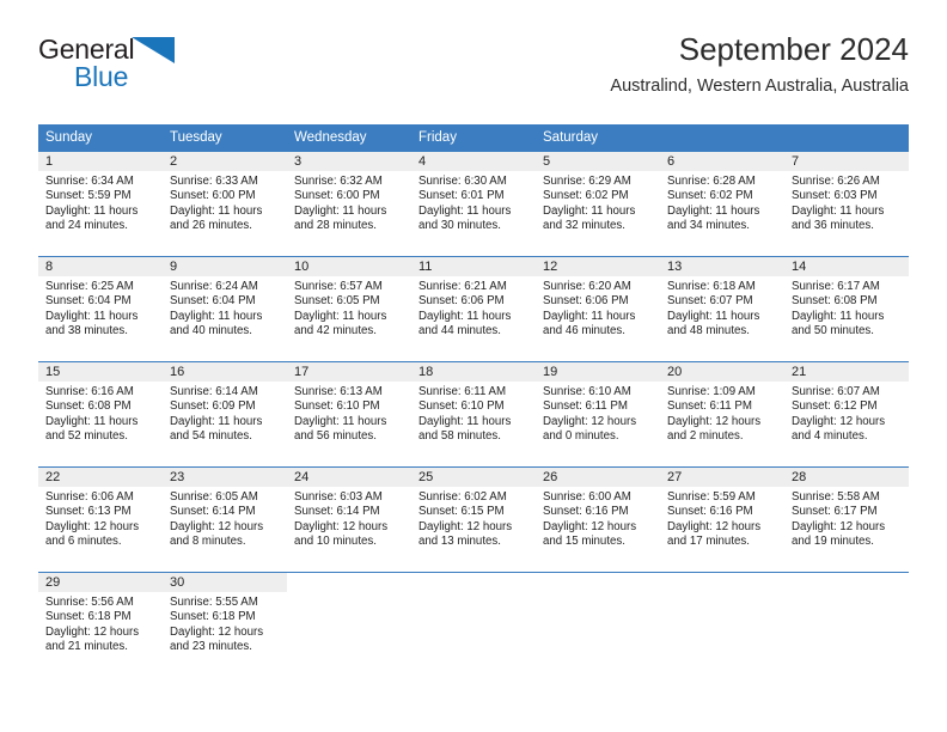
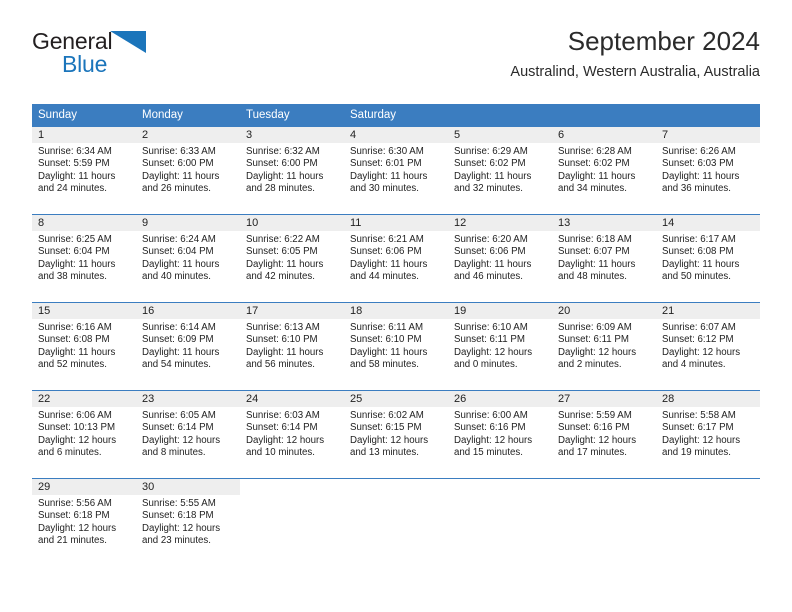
  General
  Blue
  September 2024
  Australind, Western Australia, Australia
  Sunday
+ Monday
  Tuesday
- Wednesday
- Friday
  Saturday
  1
  Sunrise: 6:34 AM
  Sunset: 5:59 PM
  Daylight: 11 hours
  and 24 minutes.
  2
  Sunrise: 6:33 AM
  Sunset: 6:00 PM
  Daylight: 11 hours
  and 26 minutes.
  3
  Sunrise: 6:32 AM
  Sunset: 6:00 PM
  Daylight: 11 hours
  and 28 minutes.
  4
  Sunrise: 6:30 AM
  Sunset: 6:01 PM
  Daylight: 11 hours
  and 30 minutes.
  5
  Sunrise: 6:29 AM
  Sunset: 6:02 PM
  Daylight: 11 hours
  and 32 minutes.
  6
  Sunrise: 6:28 AM
  Sunset: 6:02 PM
  Daylight: 11 hours
  and 34 minutes.
  7
  Sunrise: 6:26 AM
  Sunset: 6:03 PM
  Daylight: 11 hours
  and 36 minutes.
  8
  Sunrise: 6:25 AM
  Sunset: 6:04 PM
  Daylight: 11 hours
  and 38 minutes.
  9
  Sunrise: 6:24 AM
  Sunset: 6:04 PM
  Daylight: 11 hours
  and 40 minutes.
  10
- Sunrise: 6:57 AM
+ Sunrise: 6:22 AM
  Sunset: 6:05 PM
  Daylight: 11 hours
  and 42 minutes.
  11
  Sunrise: 6:21 AM
  Sunset: 6:06 PM
  Daylight: 11 hours
  and 44 minutes.
  12
  Sunrise: 6:20 AM
  Sunset: 6:06 PM
  Daylight: 11 hours
  and 46 minutes.
  13
  Sunrise: 6:18 AM
  Sunset: 6:07 PM
  Daylight: 11 hours
  and 48 minutes.
  14
  Sunrise: 6:17 AM
  Sunset: 6:08 PM
  Daylight: 11 hours
  and 50 minutes.
  15
  Sunrise: 6:16 AM
  Sunset: 6:08 PM
  Daylight: 11 hours
  and 52 minutes.
  16
  Sunrise: 6:14 AM
  Sunset: 6:09 PM
  Daylight: 11 hours
  and 54 minutes.
  17
  Sunrise: 6:13 AM
  Sunset: 6:10 PM
  Daylight: 11 hours
  and 56 minutes.
  18
  Sunrise: 6:11 AM
  Sunset: 6:10 PM
  Daylight: 11 hours
  and 58 minutes.
  19
  Sunrise: 6:10 AM
  Sunset: 6:11 PM
  Daylight: 12 hours
  and 0 minutes.
  20
- Sunrise: 1:09 AM
+ Sunrise: 6:09 AM
  Sunset: 6:11 PM
  Daylight: 12 hours
  and 2 minutes.
  21
  Sunrise: 6:07 AM
  Sunset: 6:12 PM
  Daylight: 12 hours
  and 4 minutes.
  22
  Sunrise: 6:06 AM
- Sunset: 6:13 PM
+ Sunset: 10:13 PM
  Daylight: 12 hours
  and 6 minutes.
  23
  Sunrise: 6:05 AM
  Sunset: 6:14 PM
  Daylight: 12 hours
  and 8 minutes.
  24
  Sunrise: 6:03 AM
  Sunset: 6:14 PM
  Daylight: 12 hours
  and 10 minutes.
  25
  Sunrise: 6:02 AM
  Sunset: 6:15 PM
  Daylight: 12 hours
  and 13 minutes.
  26
  Sunrise: 6:00 AM
  Sunset: 6:16 PM
  Daylight: 12 hours
  and 15 minutes.
  27
  Sunrise: 5:59 AM
  Sunset: 6:16 PM
  Daylight: 12 hours
  and 17 minutes.
  28
  Sunrise: 5:58 AM
  Sunset: 6:17 PM
  Daylight: 12 hours
  and 19 minutes.
  29
  Sunrise: 5:56 AM
  Sunset: 6:18 PM
  Daylight: 12 hours
  and 21 minutes.
  30
  Sunrise: 5:55 AM
  Sunset: 6:18 PM
  Daylight: 12 hours
  and 23 minutes.
